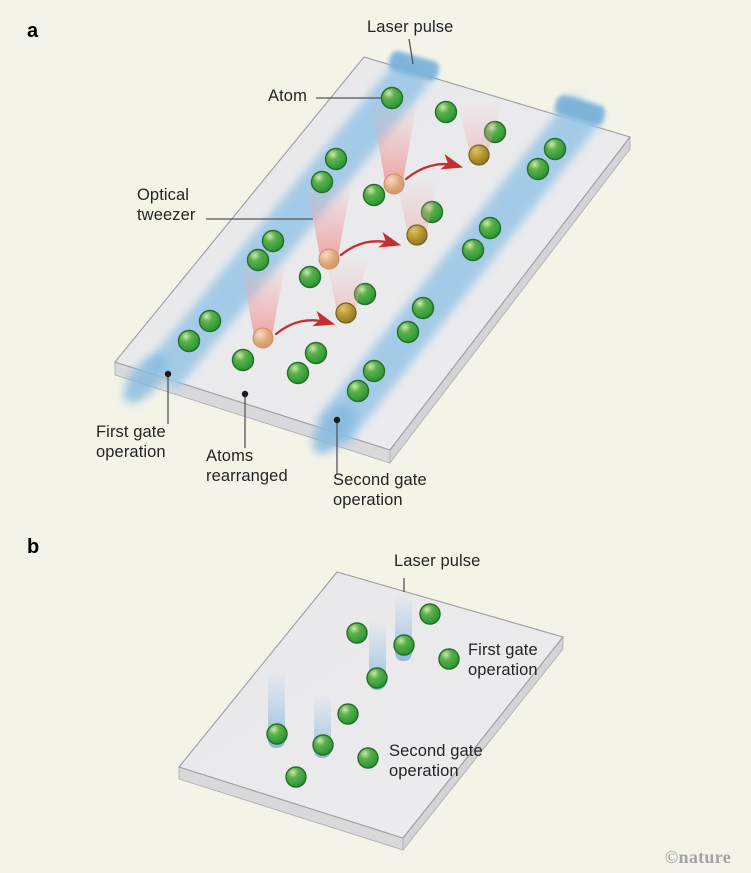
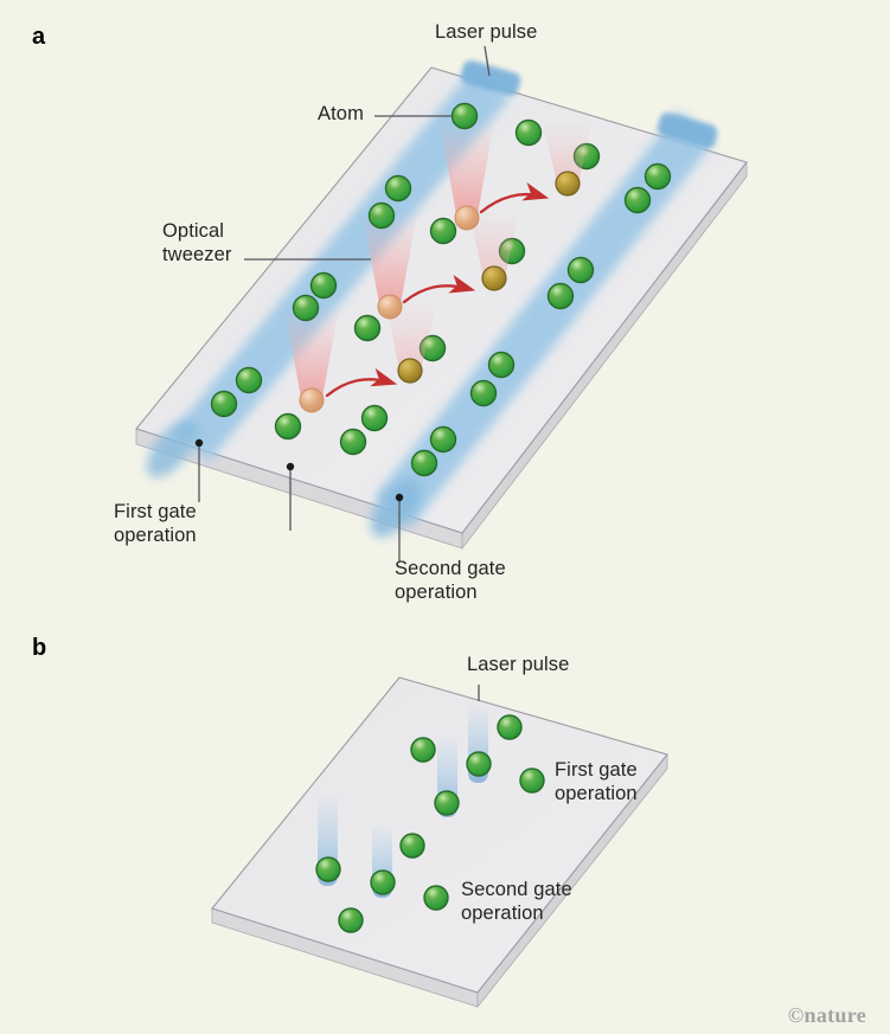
  a
  Laser pulse
  Atom
  Optical
  tweezer
  First gate
  operation
- Atoms
- rearranged
  Second gate
  operation
  b
  Laser pulse
  First gate
  operation
  Second gate
  operation
  ©nature
